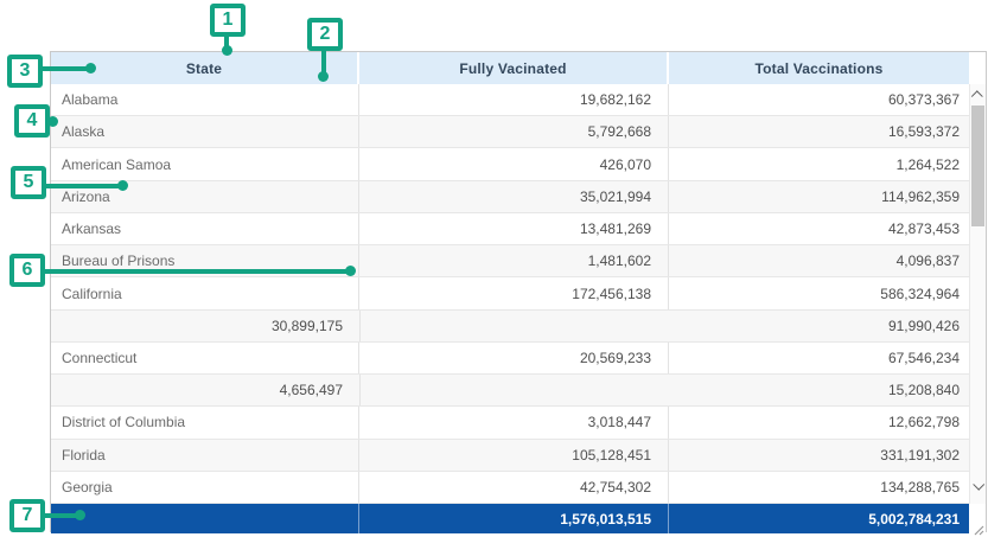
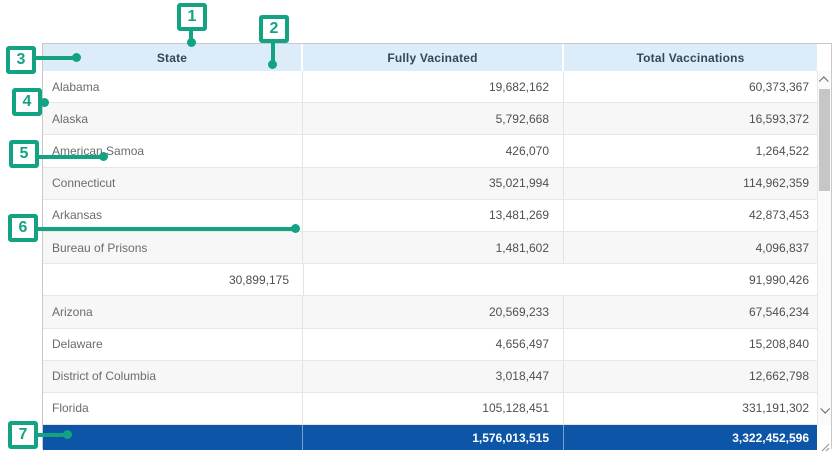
  State
  Fully Vacinated
  Total Vaccinations
  Alabama
  19,682,162
  60,373,367
  Alaska
  5,792,668
  16,593,372
  American Samoa
  426,070
  1,264,522
- Arizona
+ Connecticut
  35,021,994
  114,962,359
  Arkansas
  13,481,269
  42,873,453
  Bureau of Prisons
  1,481,602
  4,096,837
- California
- 172,456,138
- 586,324,964
  30,899,175
  91,990,426
- Connecticut
+ Arizona
  20,569,233
  67,546,234
+ Delaware
  4,656,497
  15,208,840
  District of Columbia
  3,018,447
  12,662,798
  Florida
  105,128,451
  331,191,302
- Georgia
- 42,754,302
- 134,288,765
  1,576,013,515
- 5,002,784,231
+ 3,322,452,596
  1
  2
  3
  4
  5
  6
  7
